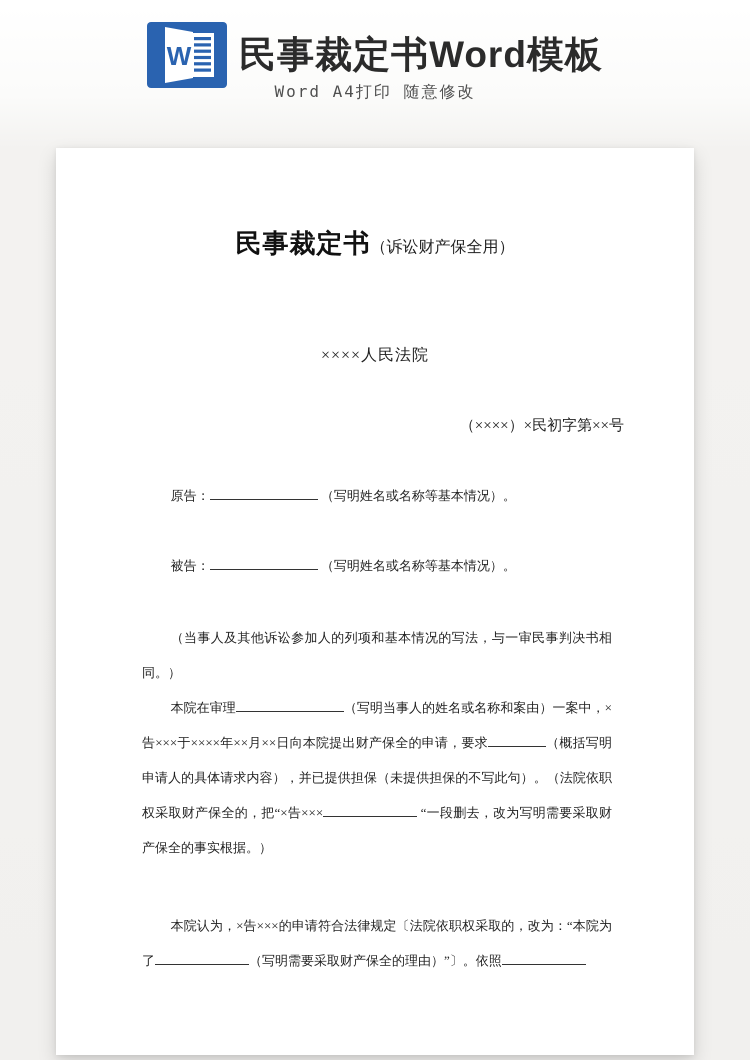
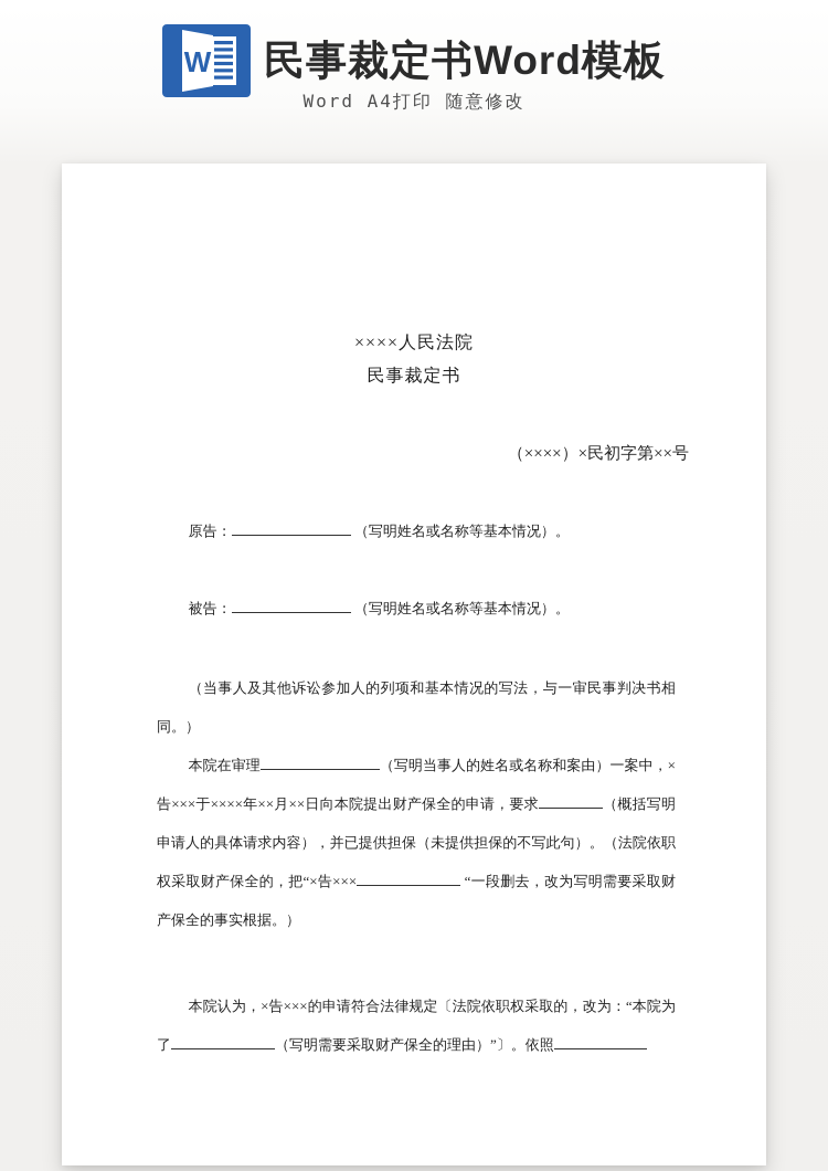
  W
  民事裁定书Word模板
  Word A4打印 随意修改
- 民事裁定书（诉讼财产保全用）
  ××××人民法院
+ 民事裁定书
  （××××）×民初字第××号
  原告： （写明姓名或名称等基本情况）。
  被告： （写明姓名或名称等基本情况）。
  （当事人及其他诉讼参加人的列项和基本情况的写法，与一审民事判决书相同。）
  本院在审理 （写明当事人的姓名或名称和案由）一案中，×告×××于××××年××月××日向本院提出财产保全的申请，要求 （概括写明申请人的具体请求内容），并已提供担保（未提供担保的不写此句）。（法院依职权采取财产保全的，把“×告××× “一段删去，改为写明需要采取财产保全的事实根据。）
  本院认为，×告×××的申请符合法律规定〔法院依职权采取的，改为：“本院为了 （写明需要采取财产保全的理由）”〕。依照
